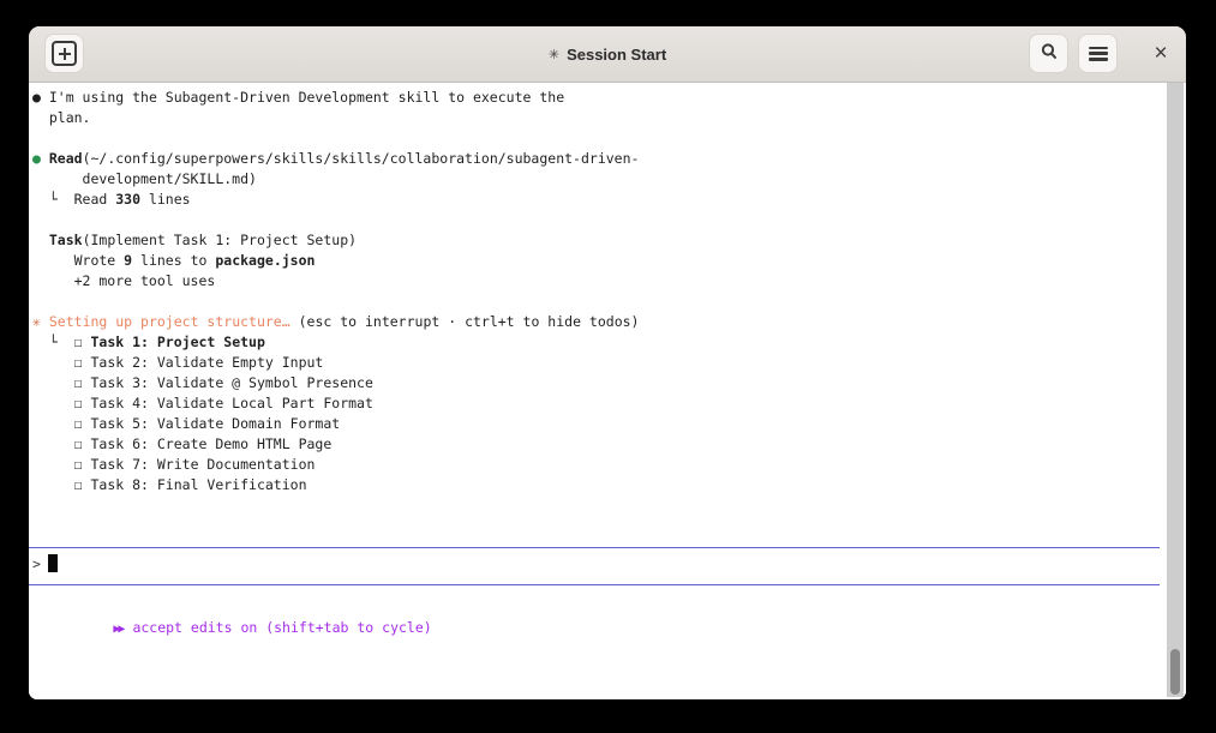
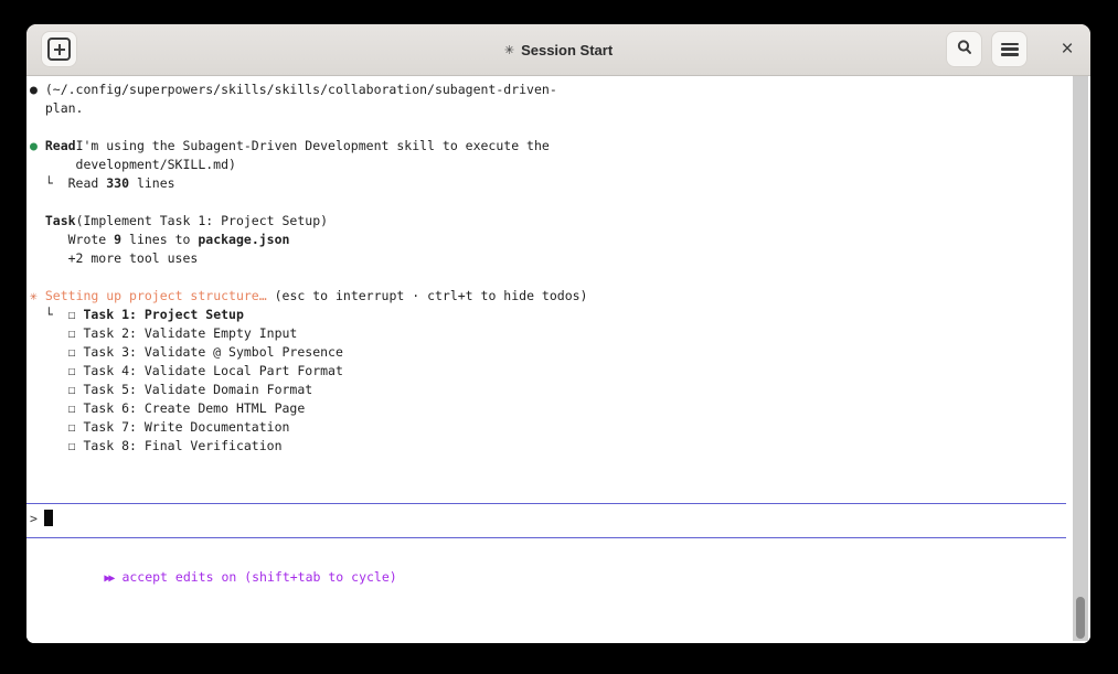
  ✳
  Session Start
  ×
- ● I'm using the Subagent-Driven Development skill to execute the
+ ● (~/.config/superpowers/skills/skills/collaboration/subagent-driven-
  plan.
- ● Read(~/.config/superpowers/skills/skills/collaboration/subagent-driven-
+ ● ReadI'm using the Subagent-Driven Development skill to execute the
  development/SKILL.md)
  └ Read 330 lines
  Task(Implement Task 1: Project Setup)
  Wrote 9 lines to package.json
  +2 more tool uses
  ✳ Setting up project structure… (esc to interrupt · ctrl+t to hide todos)
  └ ☐ Task 1: Project Setup
  ☐ Task 2: Validate Empty Input
  ☐ Task 3: Validate @ Symbol Presence
  ☐ Task 4: Validate Local Part Format
  ☐ Task 5: Validate Domain Format
  ☐ Task 6: Create Demo HTML Page
  ☐ Task 7: Write Documentation
  ☐ Task 8: Final Verification
  >
  ▶▶ accept edits on (shift+tab to cycle)
